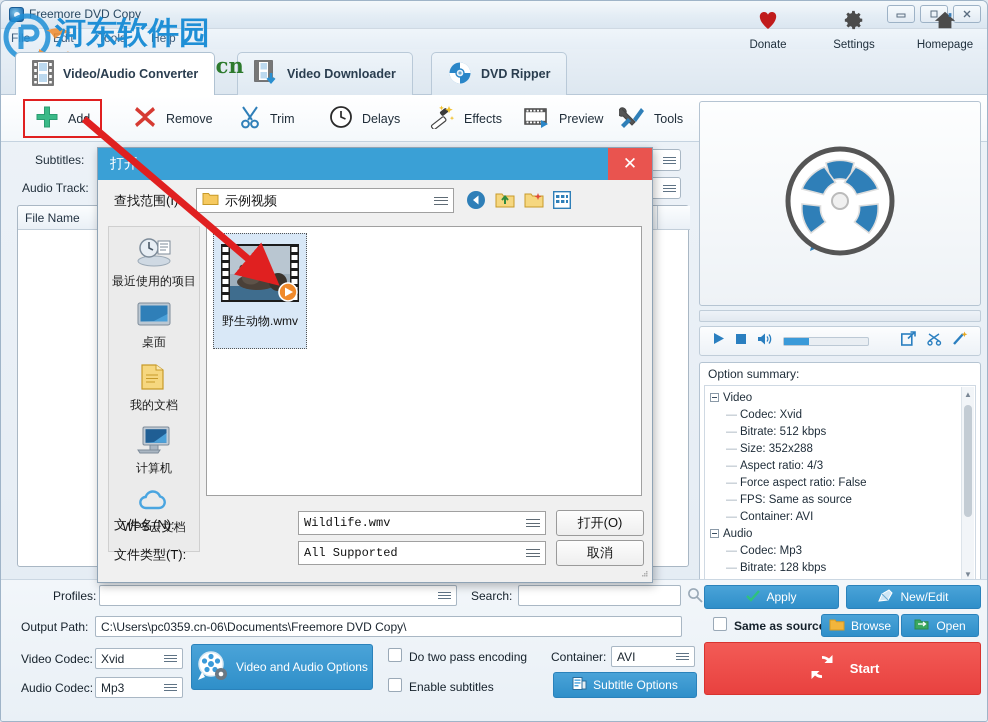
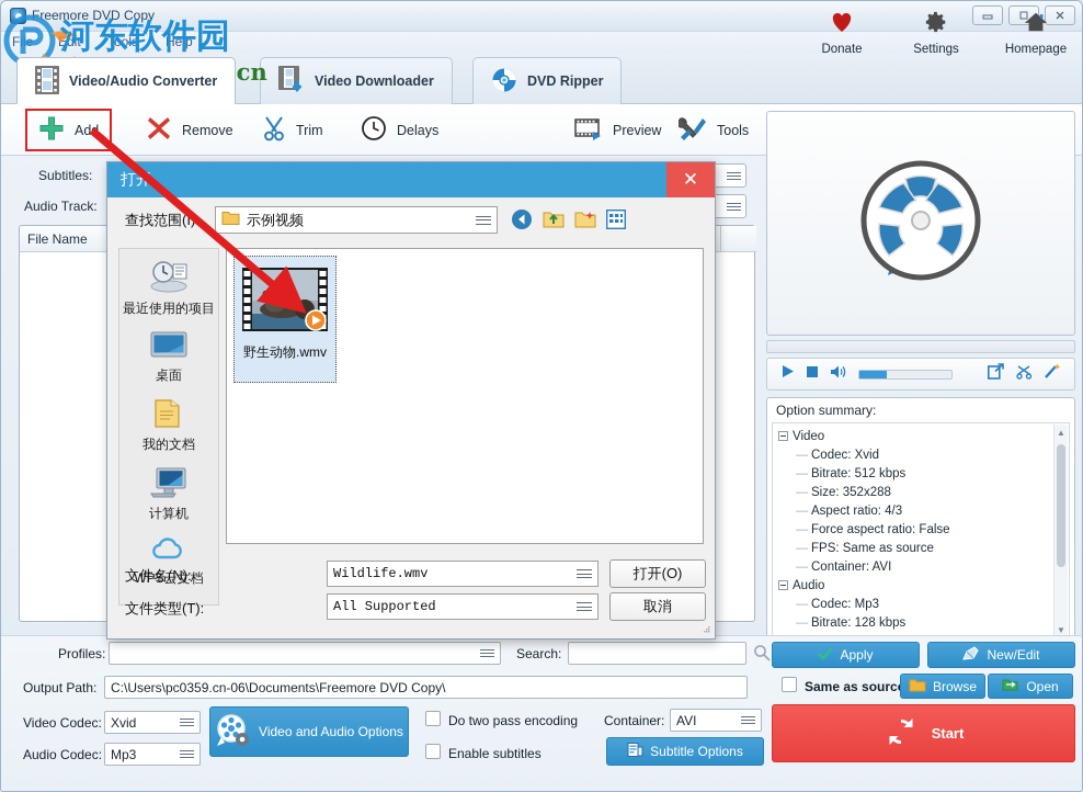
  Freemore DVD Copy
  File
  Edit
  Tools
  Help
  Video/Audio Converter
  Video Downloader
  DVD Ripper
  Donate
  Settings
  Homepage
  Remove
  Trim
  Delays
- Effects
  Preview
  Tools
  Subtitles:
  Audio Track:
  File Name
  Option summary:
  Video
  —
  Codec: Xvid
  —
  Bitrate: 512 kbps
  —
  Size: 352x288
  —
  Aspect ratio: 4/3
  —
  Force aspect ratio: False
  —
  FPS: Same as source
  —
  Container: AVI
  Audio
  —
  Codec: Mp3
  —
  Bitrate: 128 kbps
  ▲
  ▼
  Profiles:
  Search:
  Output Path:
  C:\Users\pc0359.cn-06\Documents\Freemore DVD Copy\
  Video Codec:
  Xvid
  Audio Codec:
  Mp3
  Video and Audio Options
  Do two pass encoding
  Enable subtitles
  Container:
  AVI
  Subtitle Options
  Apply
  New/Edit
  Same as sourc
  Browse
  Open
  Start
  ✕
  查找范围(I
  示例视频
  最近使用的项目
  桌面
  我的文档
  计算机
  WPS云文档
  野生动物.wmv
  文件名(N):
  Wildlife.wmv
  文件类型(T):
  All Supported
  打开(O)
  取消
  河东软件园
